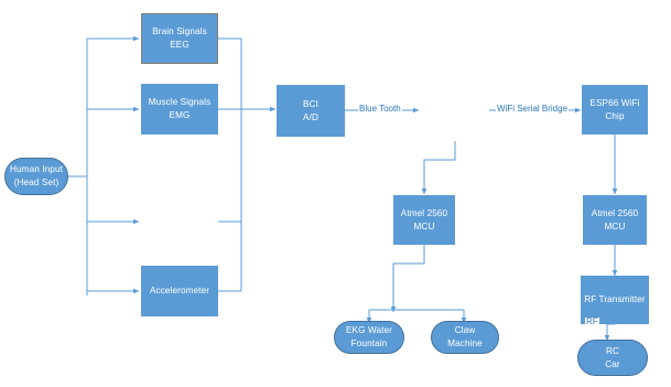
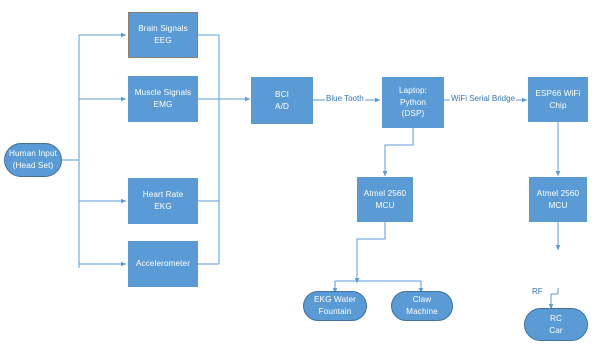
  Human Input
  (Head Set)
  Brain Signals
  EEG
  Muscle Signals
  EMG
+ Heart Rate
+ EKG
  Accelerometer
  BCI
  A/D
  Blue Tooth
+ Laptop:
+ Python
+ (DSP)
  WiFi Serial Bridge
  ESP66 WiFi
  Chip
  Atmel 2560
  MCU
  EKG Water
  Fountain
  Claw
  Machine
  Atmel 2560
  MCU
- RF Transmitter
  RF
  RC
  Car
